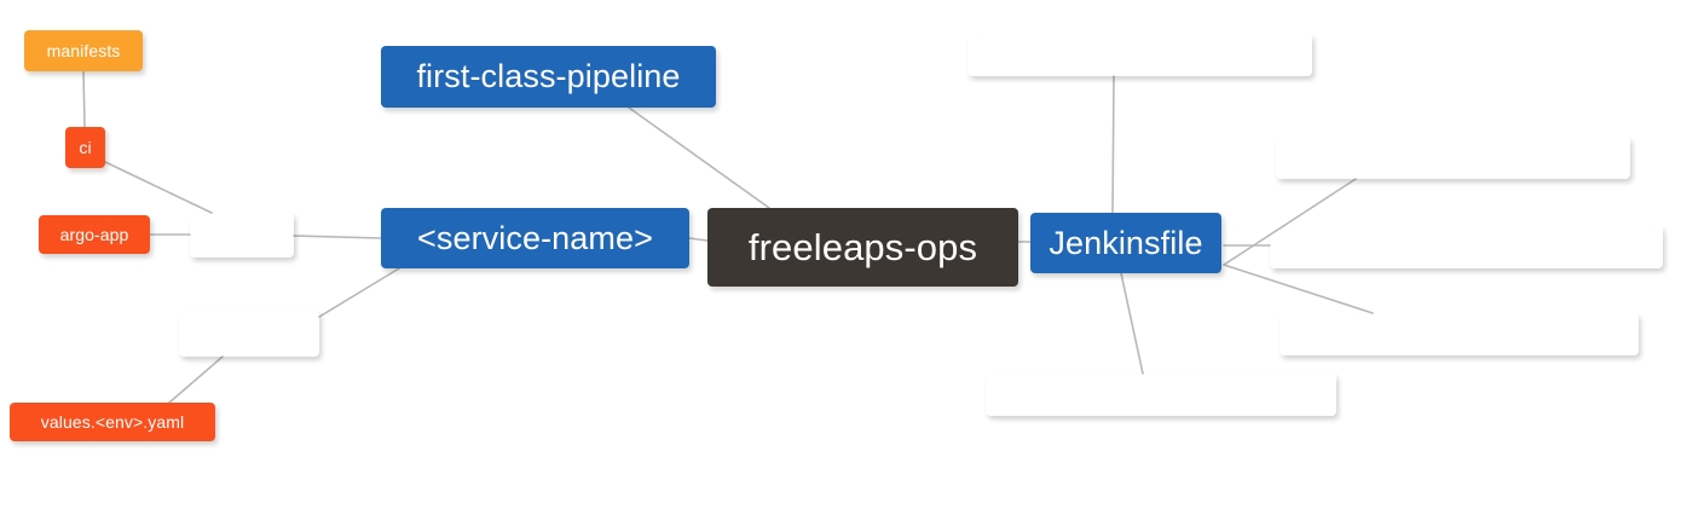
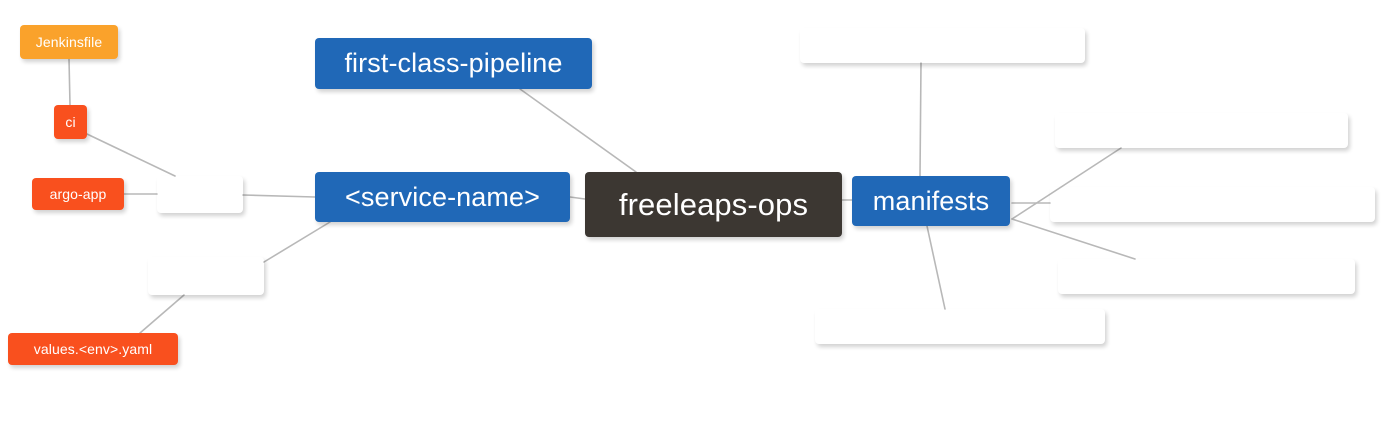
- manifests
+ Jenkinsfile
  ci
  argo-app
  values.<env>.yaml
  first-class-pipeline
  <service-name>
  freeleaps-ops
- Jenkinsfile
+ manifests
